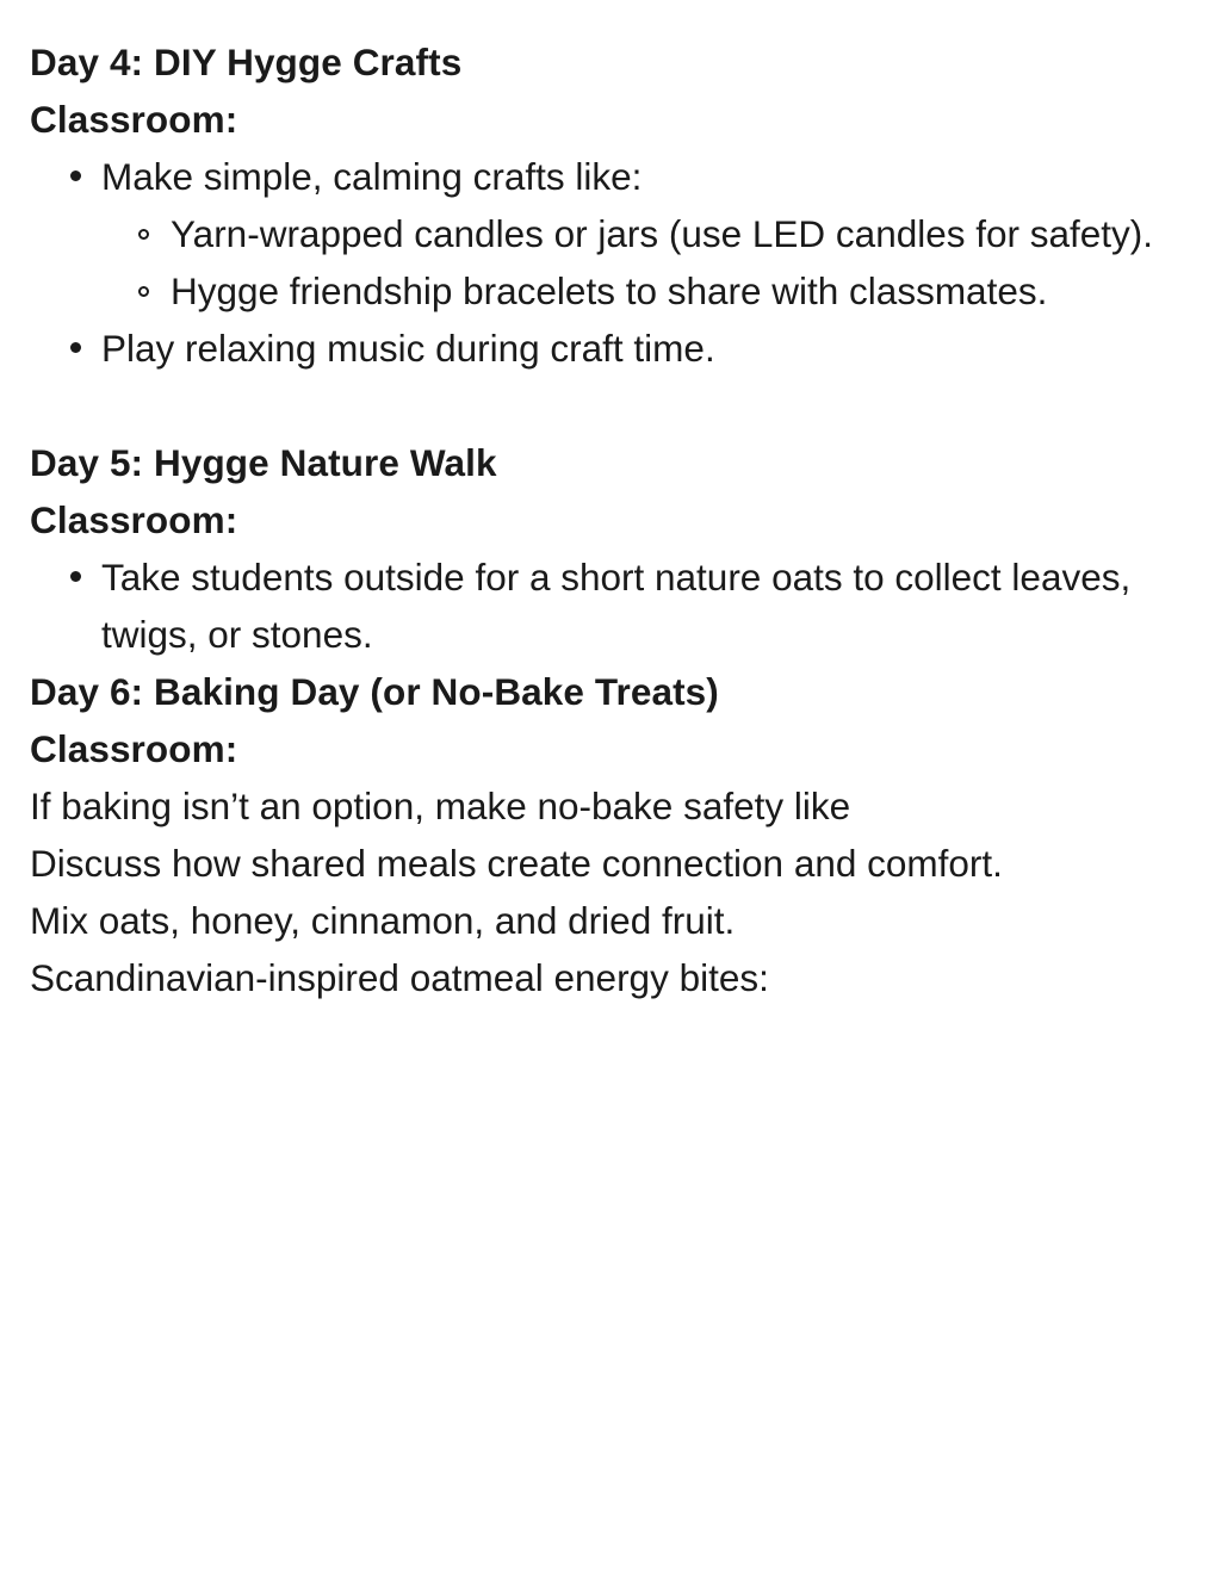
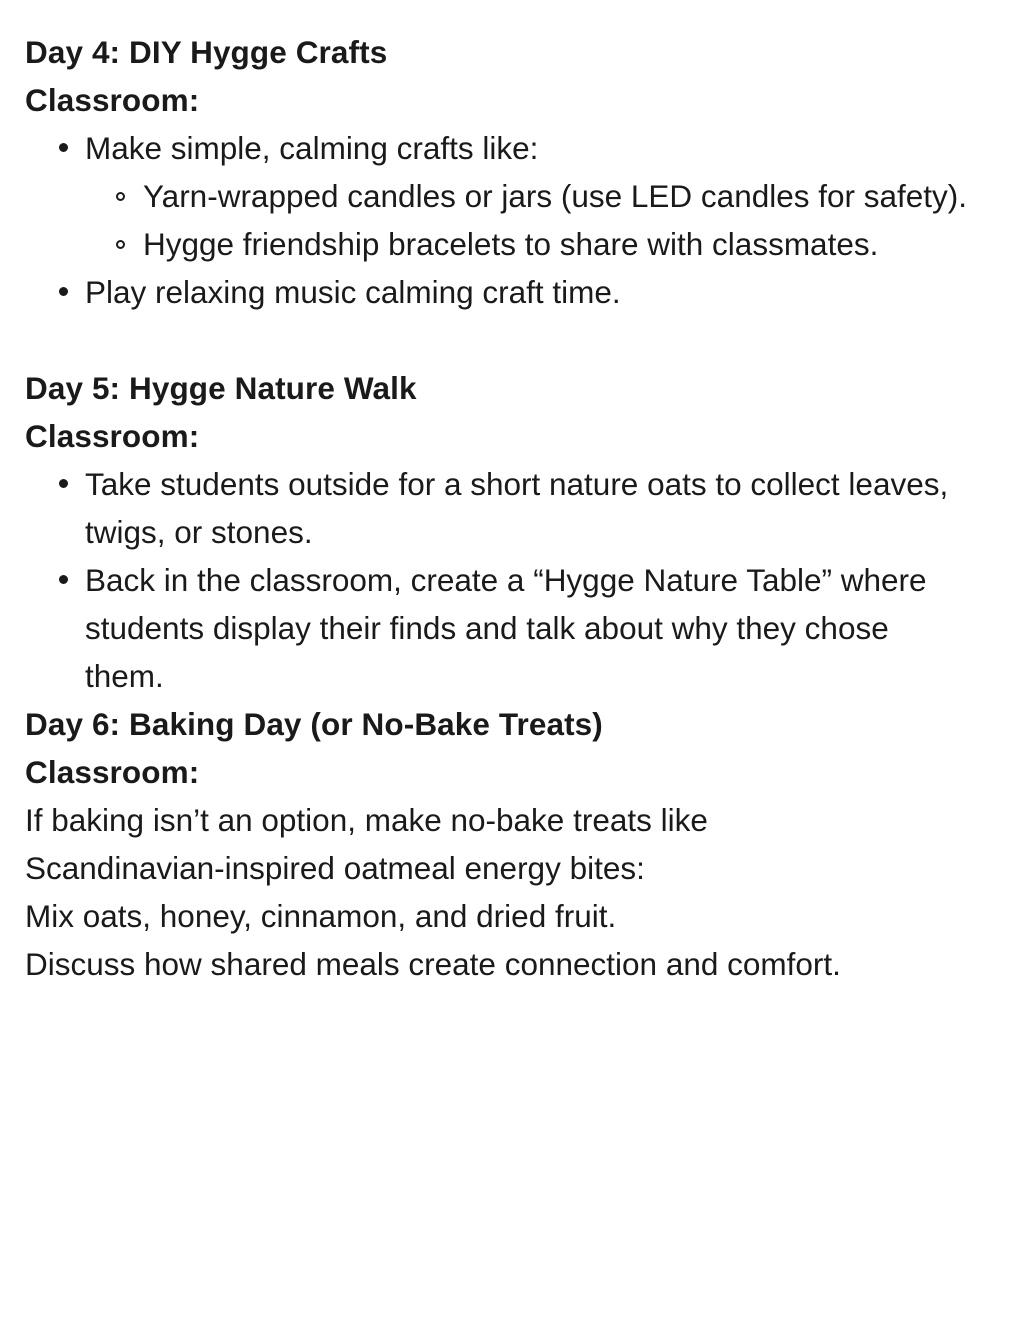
  Day 4: DIY Hygge Crafts
  Classroom:
  Make simple, calming crafts like:
  Yarn-wrapped candles or jars (use LED candles for safety).
  Hygge friendship bracelets to share with classmates.
- Play relaxing music during craft time.
+ Play relaxing music calming craft time.
  Day 5: Hygge Nature Walk
  Classroom:
  Take students outside for a short nature oats to collect leaves, twigs, or stones.
+ Back in the classroom, create a “Hygge Nature Table” where students display their finds and talk about why they chose them.
  Day 6: Baking Day (or No-Bake Treats)
  Classroom:
- If baking isn’t an option, make no-bake safety like
+ If baking isn’t an option, make no-bake treats like
- Discuss how shared meals create connection and comfort.
+ Scandinavian-inspired oatmeal energy bites:
  Mix oats, honey, cinnamon, and dried fruit.
- Scandinavian-inspired oatmeal energy bites:
+ Discuss how shared meals create connection and comfort.
